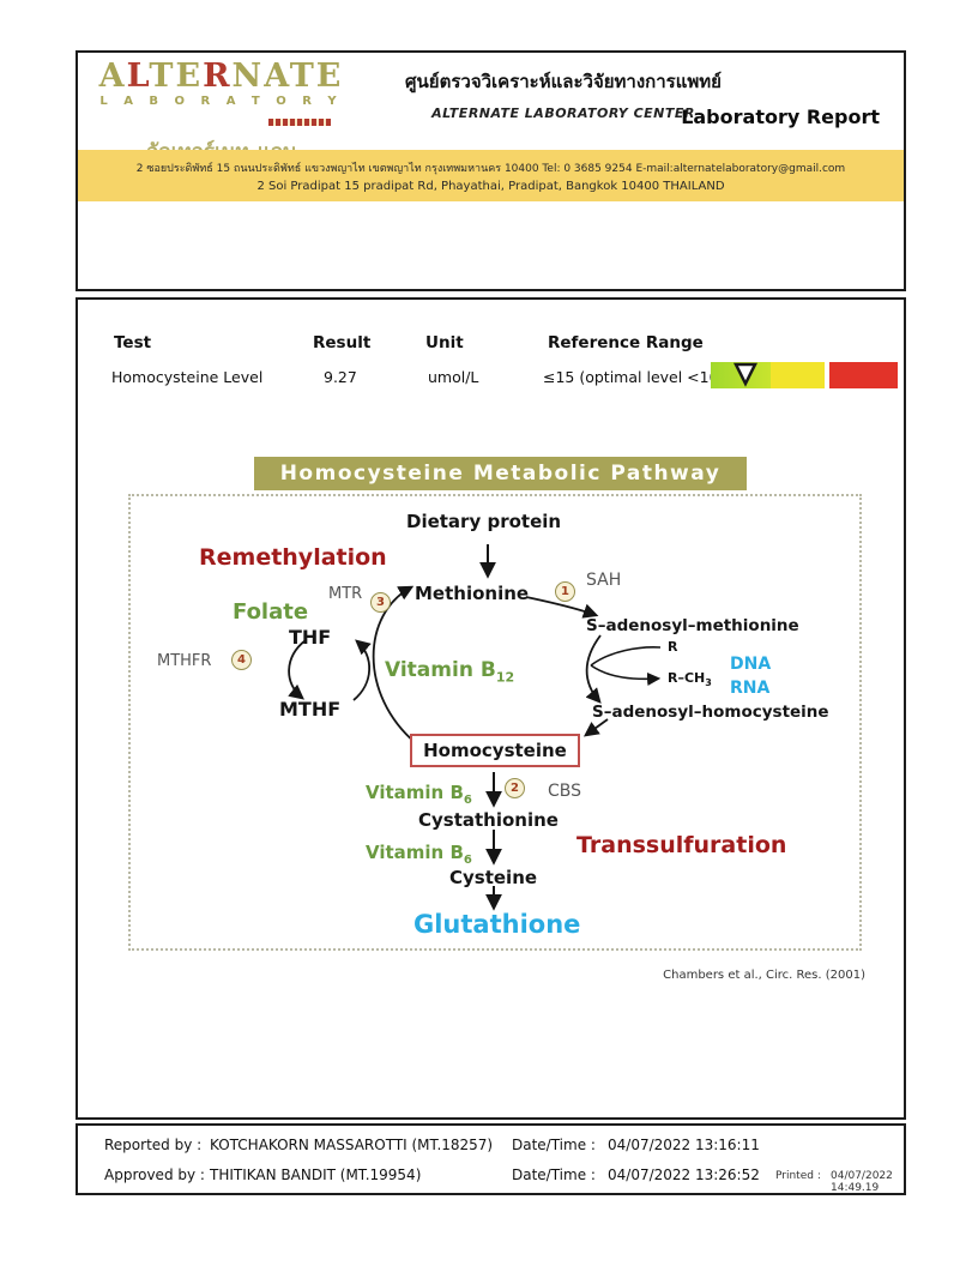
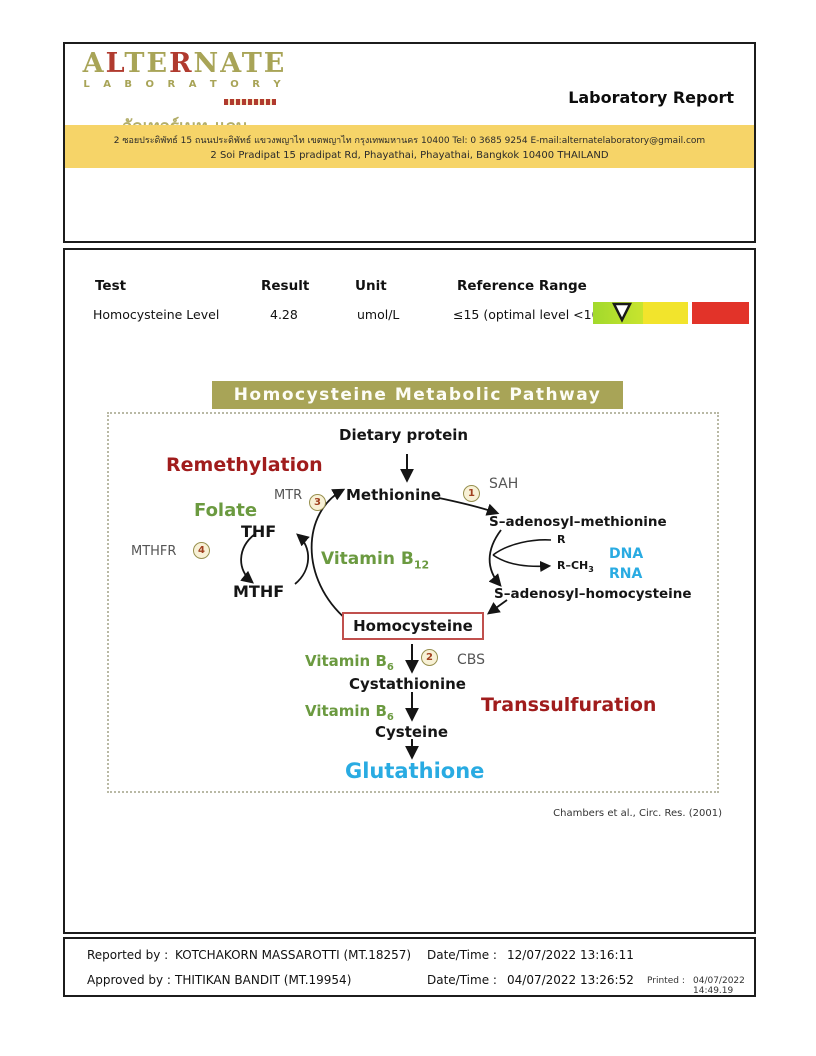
  ALTERNATE
  L A B O R A T O R Y
- ศูนย์ตรวจวิเคราะห์และวิจัยทางการแพทย์
- ALTERNATE LABORATORY CENTER
  Laboratory Report
  2 ซอยประดิพัทธ์ 15 ถนนประดิพัทธ์ แขวงพญาไท เขตพญาไท กรุงเทพมหานคร 10400 Tel: 0 3685 9254 E-mail:alternatelaboratory@gmail.com
- 2 Soi Pradipat 15 pradipat Rd, Phayathai, Pradipat, Bangkok 10400 THAILAND
+ 2 Soi Pradipat 15 pradipat Rd, Phayathai, Phayathai, Bangkok 10400 THAILAND
  Test
  Result
  Unit
  Reference Range
  Homocysteine Level
- 9.27
+ 4.28
  umol/L
  ≤15 (optimal level <1
  Homocysteine Metabolic Pathway
  Dietary protein
  Remethylation
  MTR
  3
  Methionine
  1
  SAH
  Folate
  THF
  MTHFR
  4
  Vitamin B12
  MTHF
  S–adenosyl–methionine
  R
  R–CH3
  DNA
  RNA
  S–adenosyl–homocysteine
  Homocysteine
  Vitamin B6
  2
  CBS
  Cystathionine
  Vitamin B6
  Transsulfuration
  Cysteine
  Glutathione
  Chambers et al., Circ. Res. (2001)
  Reported by :
  KOTCHAKORN MASSAROTTI (MT.18257)
  Date/Time :
- 04/07/2022 13:16:11
+ 12/07/2022 13:16:11
  Approved by :
  THITIKAN BANDIT (MT.19954)
  Date/Time :
  04/07/2022 13:26:52
  Printed :
  04/07/2022 14:49.19
